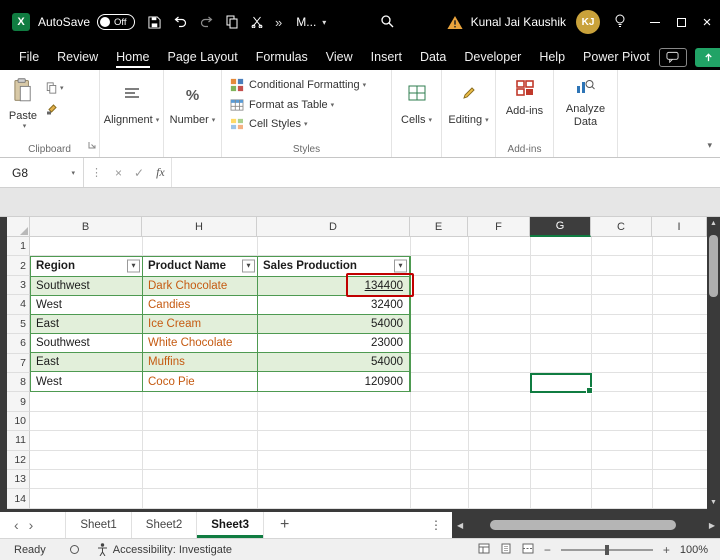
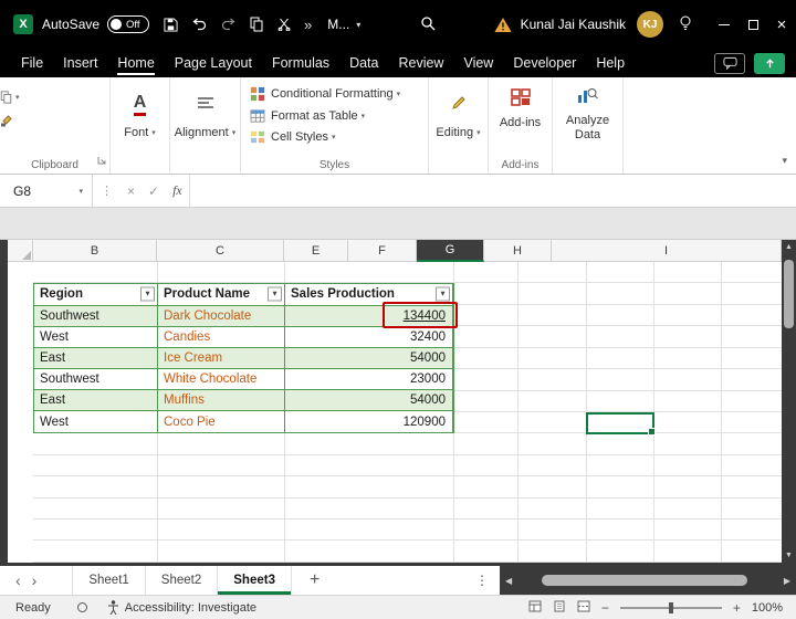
  X
  AutoSave
  Off
  »
  M...
  ▾
  Kunal Jai Kaushik
  KJ
  ×
  File
- Review
+ Insert
  Home
  Page Layout
  Formulas
- View
+ Data
- Insert
+ Review
- Data
+ View
  Developer
  Help
- Power Pivot
- Paste
  Clipboard
+ A
+ Font
  Alignment
- %
- Number
  Conditional Formatting
  Format as Table
  Cell Styles
  Styles
- Cells
  Editing
  Add-ins
  Add-ins
  Analyze Data
  ▾
  G8
  ⋮
  ×
  ✓
  fx
  B
- H
+ C
- D
  E
  F
  G
- C
+ H
  I
- 1
- 2
- 3
- 4
- 5
- 6
- 7
- 8
- 9
- 10
- 11
- 12
- 13
- 14
  Region
  Product Name
  Sales Production
  Southwest
  Dark Chocolate
  134400
  West
  Candies
  32400
  East
  Ice Cream
  54000
  Southwest
  White Chocolate
  23000
  East
  Muffins
  54000
  West
  Coco Pie
  120900
  ‹
  ›
  Sheet1
  Sheet2
  Sheet3
  +
  ⋮
  ◀
  ▶
  Ready
  Accessibility: Investigate
  −
  +
  100%
